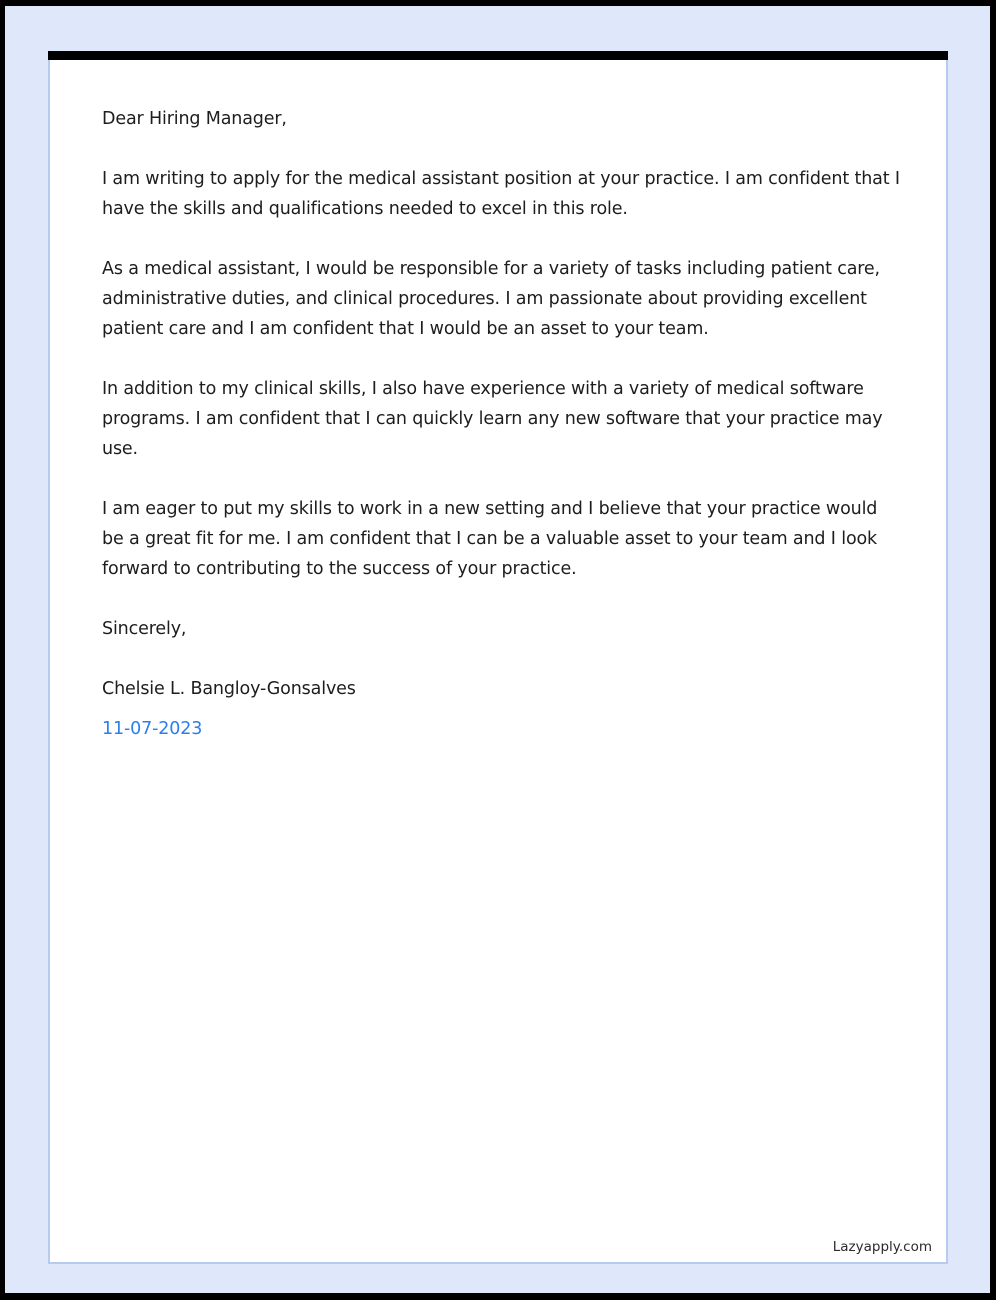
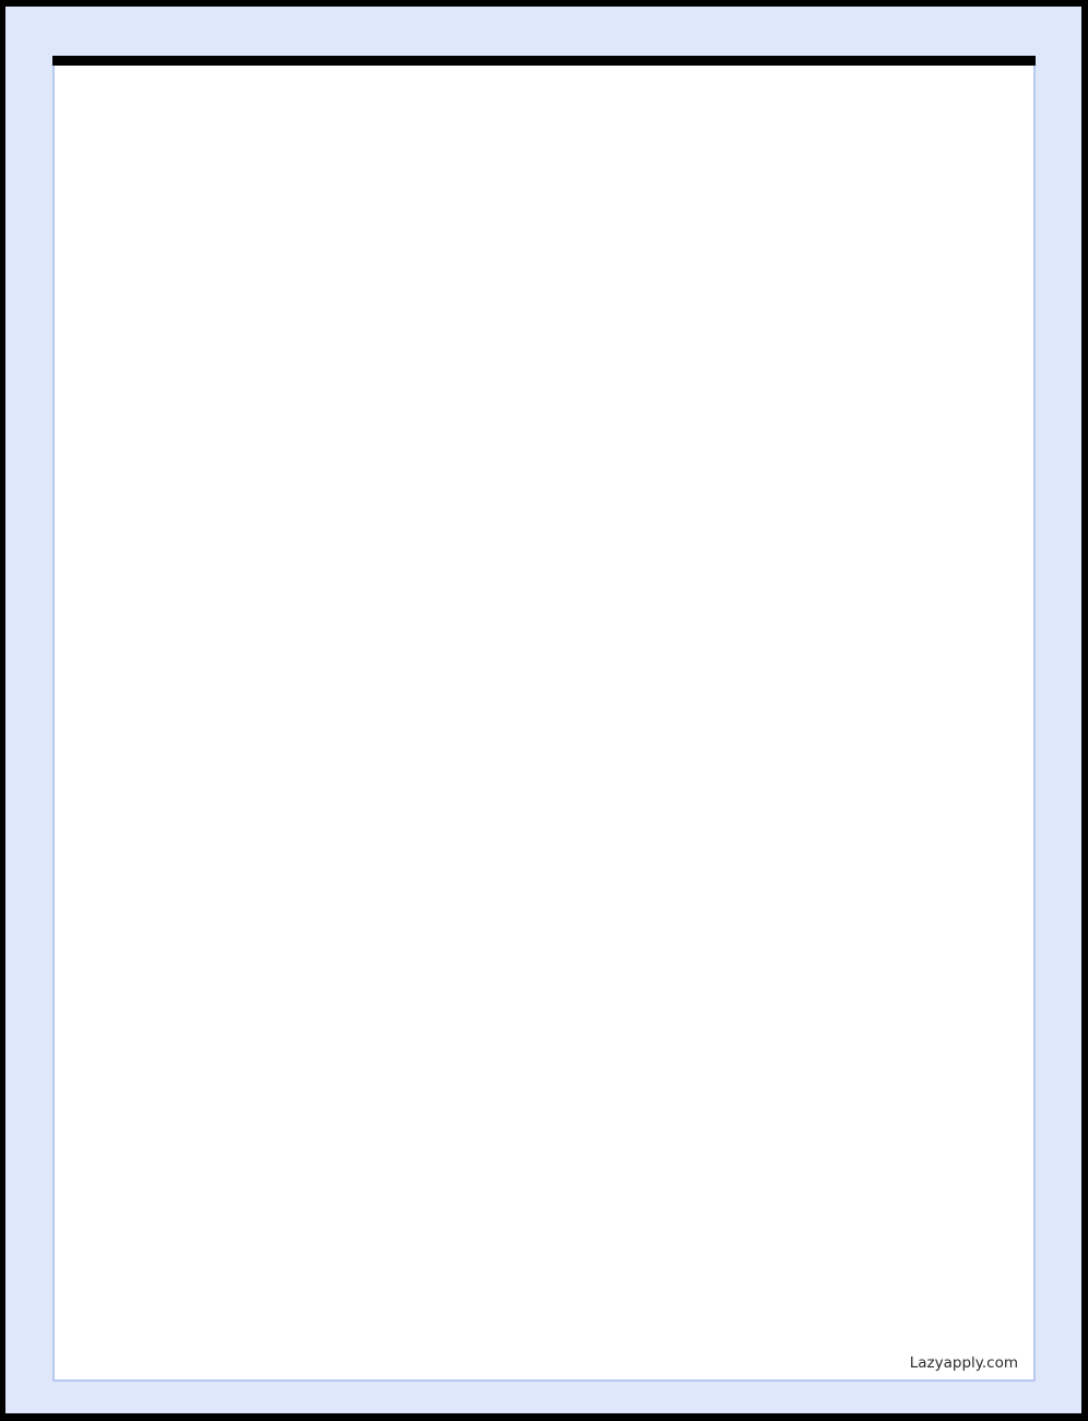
- Dear Hiring Manager,
- I am writing to apply for the medical assistant position at your practice. I am confident that I have the skills and qualifications needed to excel in this role.
- As a medical assistant, I would be responsible for a variety of tasks including patient care, administrative duties, and clinical procedures. I am passionate about providing excellent patient care and I am confident that I would be an asset to your team.
- In addition to my clinical skills, I also have experience with a variety of medical software programs. I am confident that I can quickly learn any new software that your practice may use.
- I am eager to put my skills to work in a new setting and I believe that your practice would be a great fit for me. I am confident that I can be a valuable asset to your team and I look forward to contributing to the success of your practice.
- Sincerely,
- Chelsie L. Bangloy-Gonsalves
- 11-07-2023
  Lazyapply.com
